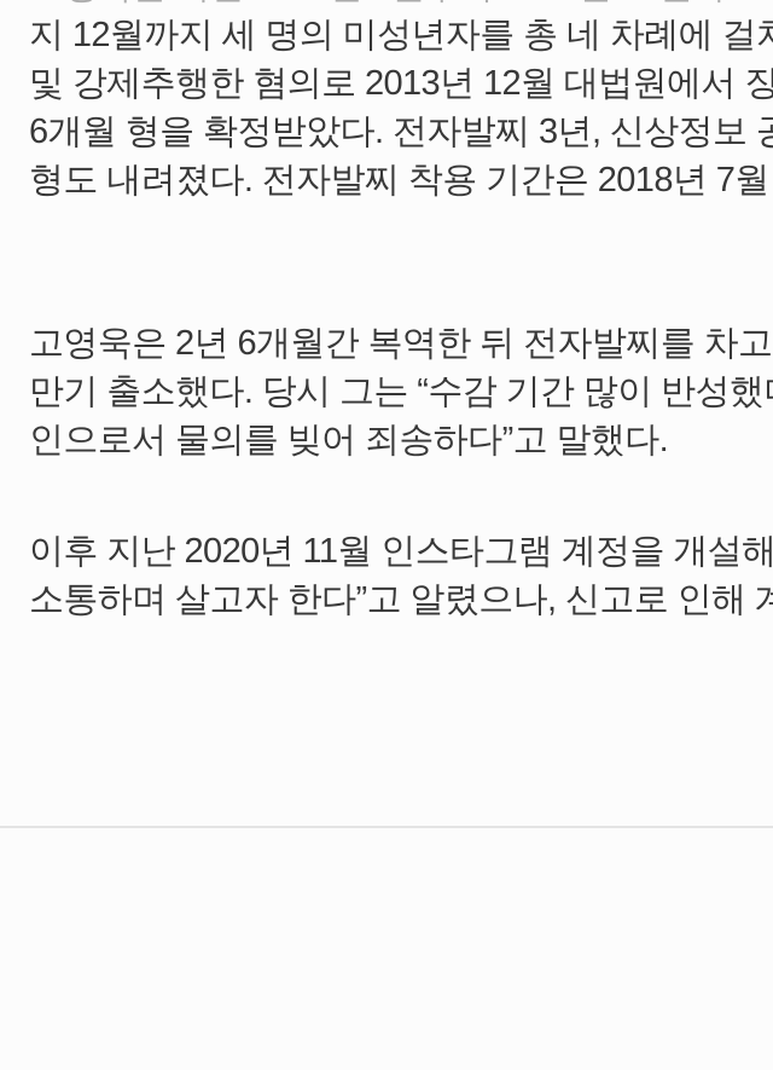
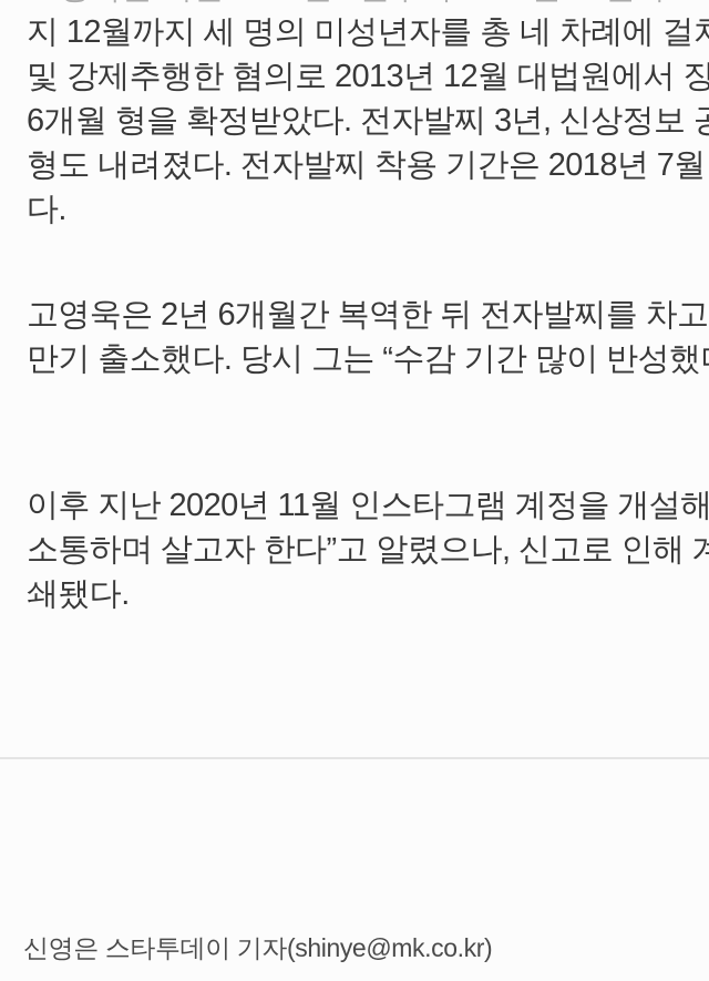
  지 12월까지 세 명의 미성년자를 총 네 차례에 걸
  및 강제추행한 혐의로 2013년 12월 대법원에서 징
  6개월 형을 확정받았다. 전자발찌 3년, 신상정보
  형도 내려졌다. 전자발찌 착용 기간은 2018년 7월
+ 다.
  고영욱은 2년 6개월간 복역한 뒤 전자발찌를 차고
  만기 출소했다. 당시 그는 “수감 기간 많이 반성했
- 인으로서 물의를 빚어 죄송하다”고 말했다.
  이후 지난 2020년 11월 인스타그램 계정을 개설해
  소통하며 살고자 한다”고 알렸으나, 신고로 인해 계
+ 쇄됐다.
+ 신영은 스타투데이 기자(shinye@mk.co.kr)
